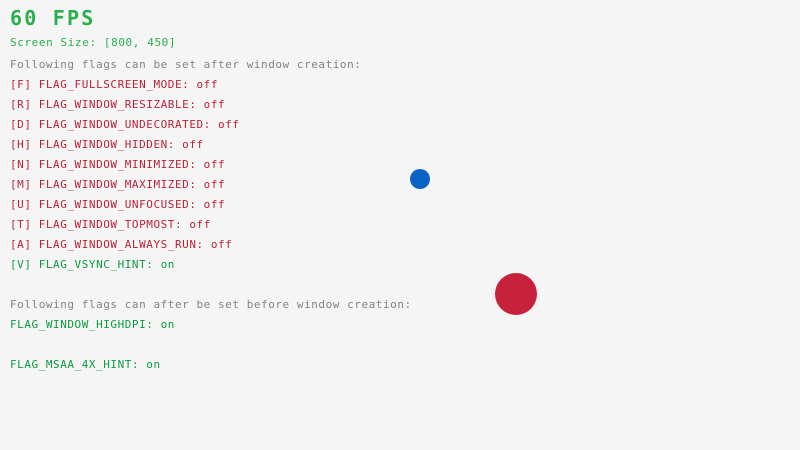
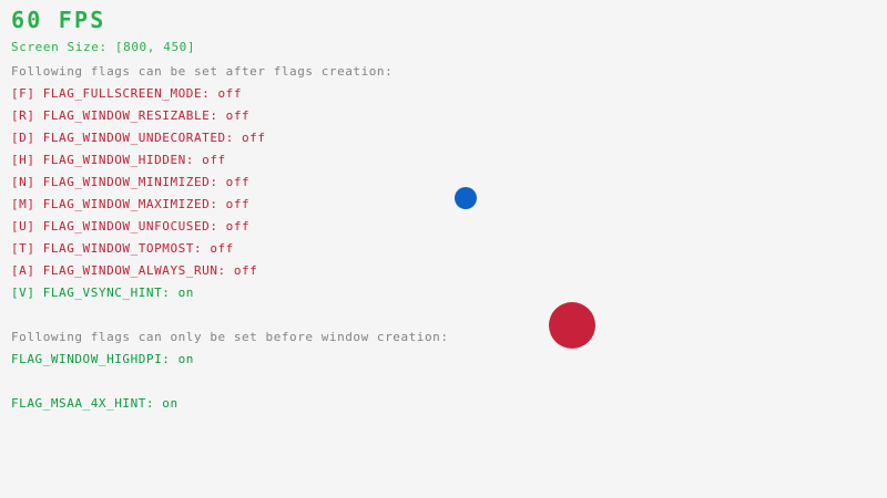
  60 FPS
  Screen Size: [800, 450]
- Following flags can be set after window creation:
+ Following flags can be set after flags creation:
  [F] FLAG_FULLSCREEN_MODE: off
  [R] FLAG_WINDOW_RESIZABLE: off
  [D] FLAG_WINDOW_UNDECORATED: off
  [H] FLAG_WINDOW_HIDDEN: off
  [N] FLAG_WINDOW_MINIMIZED: off
  [M] FLAG_WINDOW_MAXIMIZED: off
  [U] FLAG_WINDOW_UNFOCUSED: off
  [T] FLAG_WINDOW_TOPMOST: off
  [A] FLAG_WINDOW_ALWAYS_RUN: off
  [V] FLAG_VSYNC_HINT: on
- Following flags can after be set before window creation:
+ Following flags can only be set before window creation:
  FLAG_WINDOW_HIGHDPI: on
  FLAG_MSAA_4X_HINT: on
